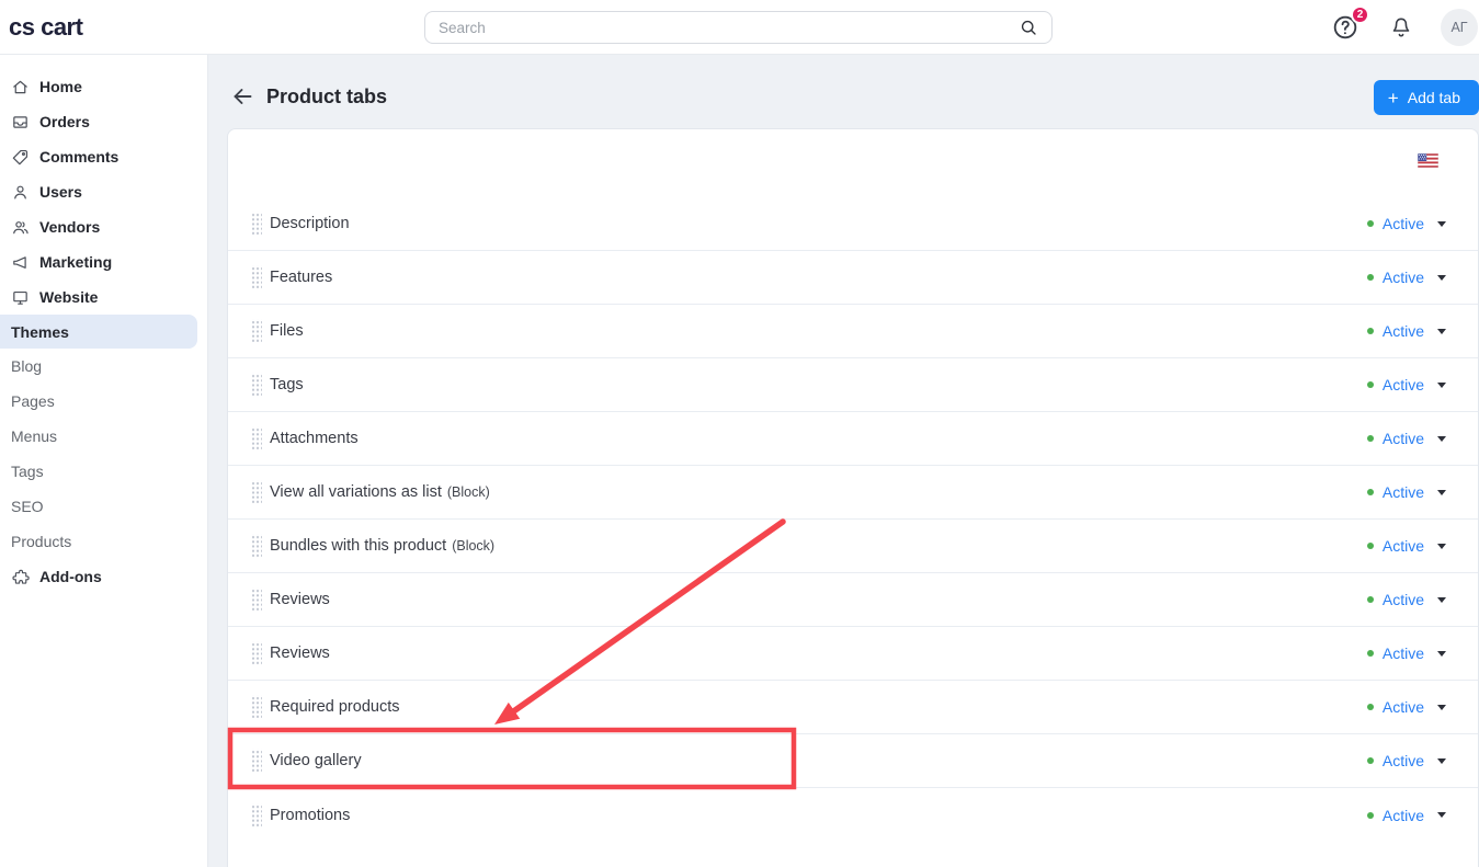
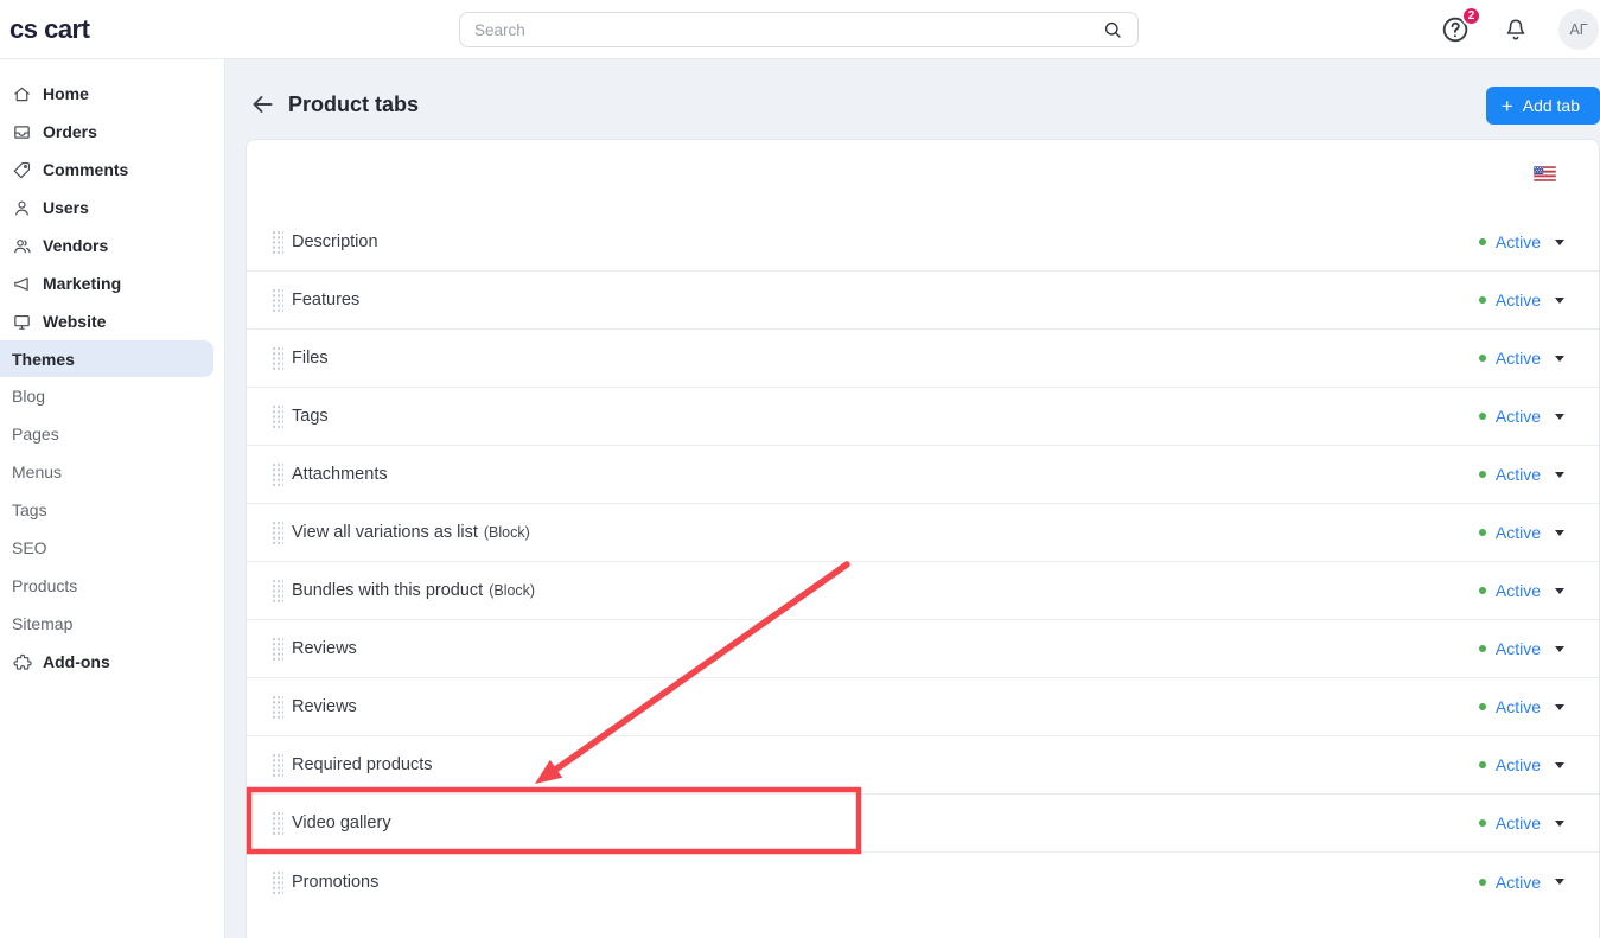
  cs cart
  Search
  2
  АГ
  Home
  Orders
  Comments
  Users
  Vendors
  Marketing
  Website
  Themes
  Blog
  Pages
  Menus
  Tags
  SEO
  Products
+ Sitemap
  Add-ons
  Product tabs
  +
  Add tab
  Description
  Active
  Features
  Active
  Files
  Active
  Tags
  Active
  Attachments
  Active
  View all variations as list
  (Block)
  Active
  Bundles with this product
  (Block)
  Active
  Reviews
  Active
  Reviews
  Active
  Required products
  Active
  Video gallery
  Active
  Promotions
  Active
